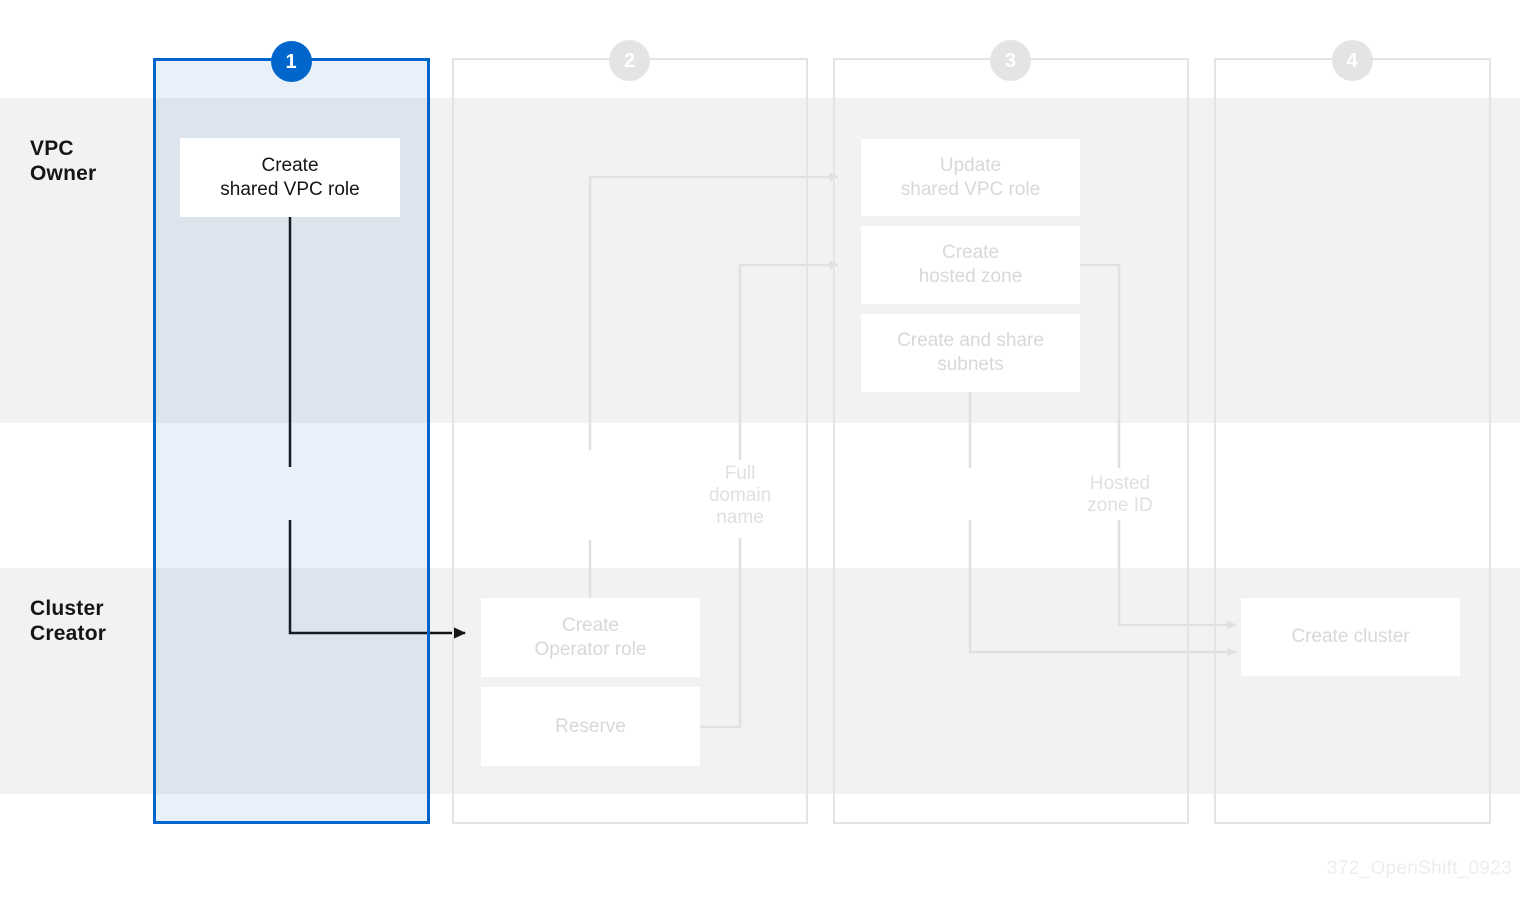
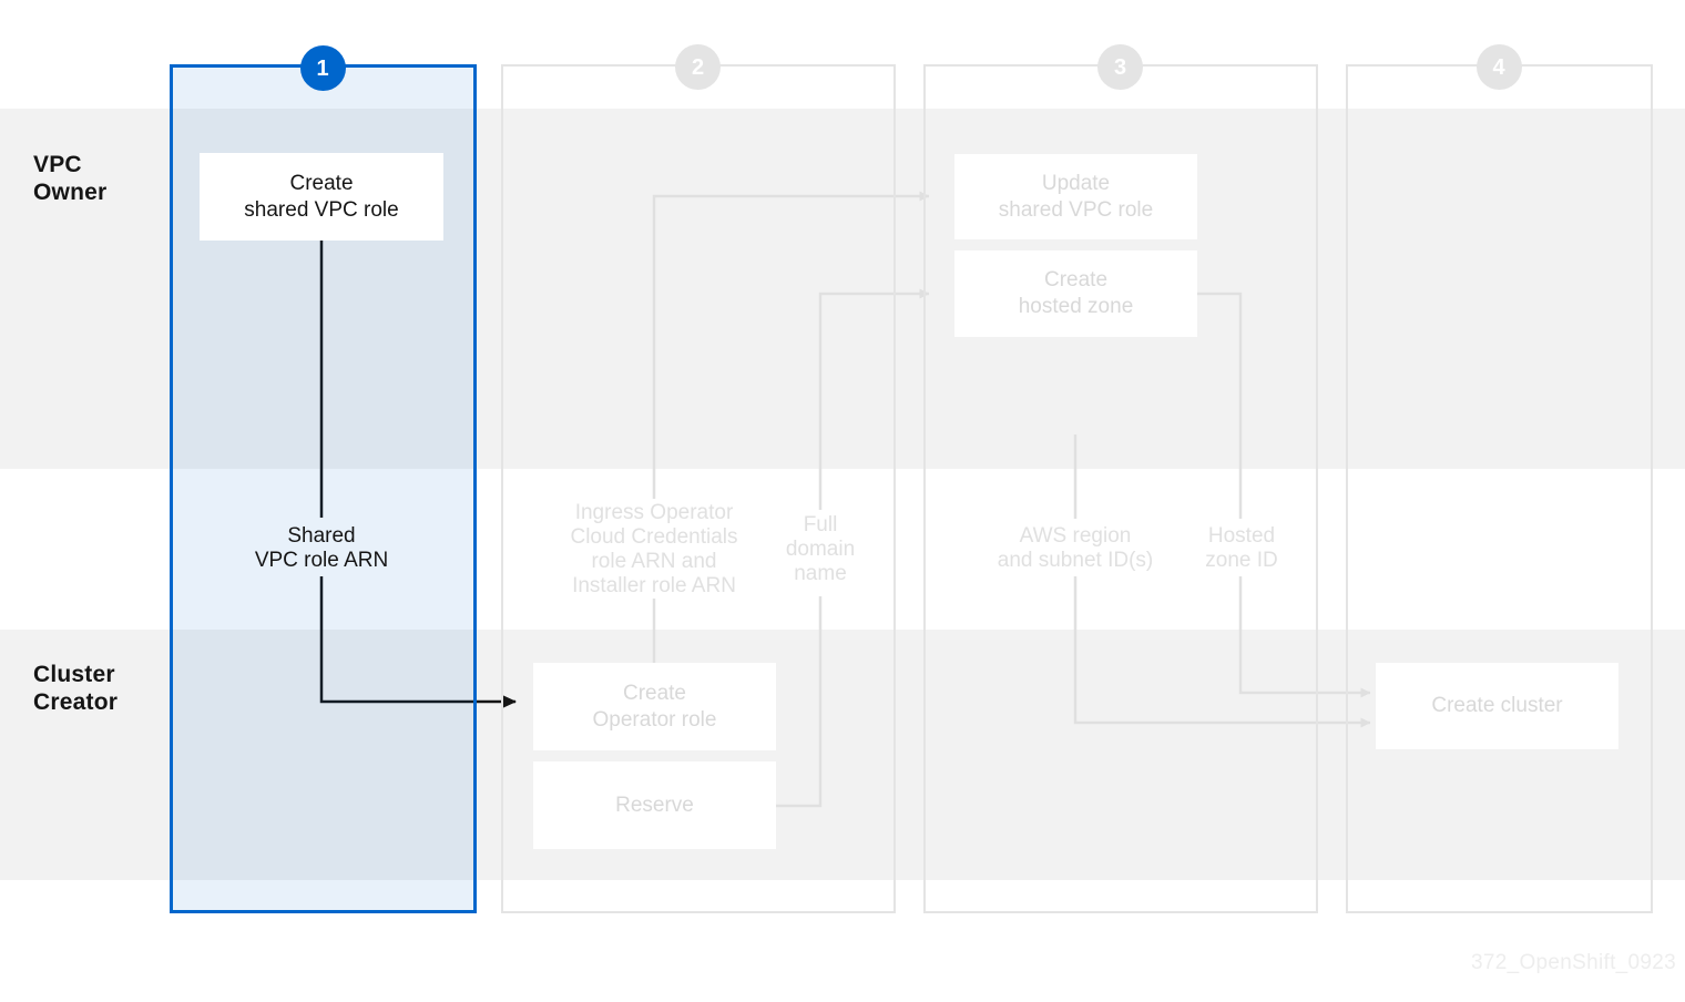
  VPC
  Owner
  Cluster
  Creator
  1
  2
  3
  4
  Create
  shared VPC role
  Update
  shared VPC role
  Create
  hosted zone
- Create and share
- subnets
  Create
  Operator role
  Reserve
  Create cluster
+ Shared
+ VPC role ARN
+ Ingress Operator
+ Cloud Credentials
+ role ARN and
+ Installer role ARN
  Full
  domain
  name
+ AWS region
+ and subnet ID(s)
  Hosted
  zone ID
